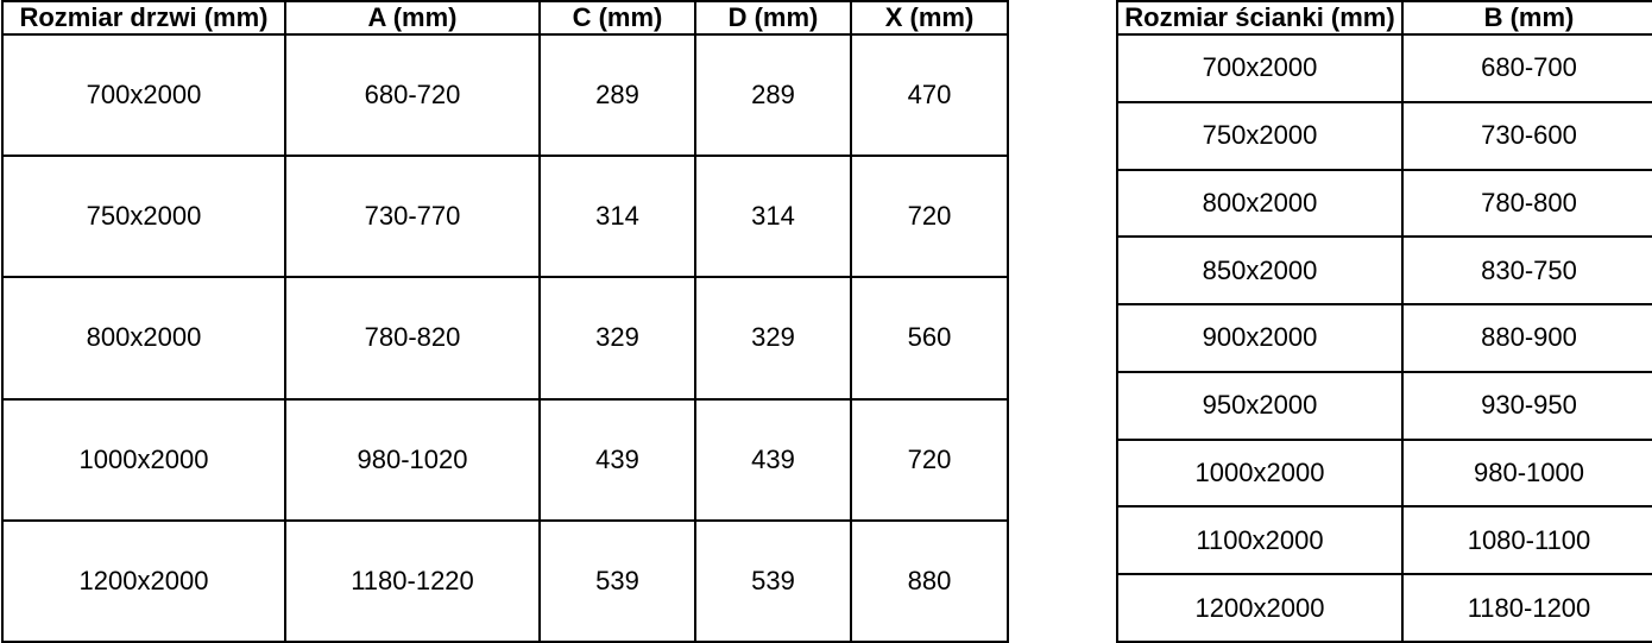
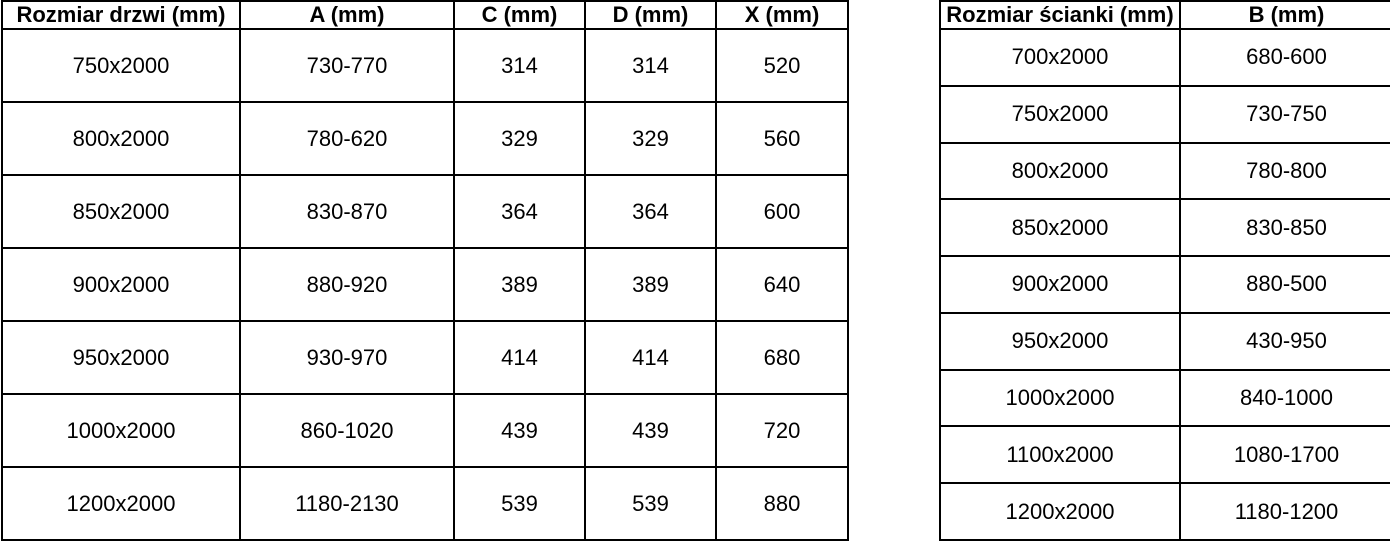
  Rozmiar drzwi (mm)	A (mm)	C (mm)	D (mm)	X (mm)
- 700x2000	680-720	289	289	470
- 750x2000	730-770	314	314	720
+ 750x2000	730-770	314	314	520
- 800x2000	780-820	329	329	560
+ 800x2000	780-620	329	329	560
+ 850x2000	830-870	364	364	600
+ 900x2000	880-920	389	389	640
+ 950x2000	930-970	414	414	680
- 1000x2000	980-1020	439	439	720
+ 1000x2000	860-1020	439	439	720
- 1200x2000	1180-1220	539	539	880
+ 1200x2000	1180-2130	539	539	880
  Rozmiar ścianki (mm)	B (mm)
- 700x2000	680-700
+ 700x2000	680-600
- 750x2000	730-600
+ 750x2000	730-750
  800x2000	780-800
- 850x2000	830-750
+ 850x2000	830-850
- 900x2000	880-900
+ 900x2000	880-500
- 950x2000	930-950
+ 950x2000	430-950
- 1000x2000	980-1000
+ 1000x2000	840-1000
- 1100x2000	1080-1100
+ 1100x2000	1080-1700
  1200x2000	1180-1200
